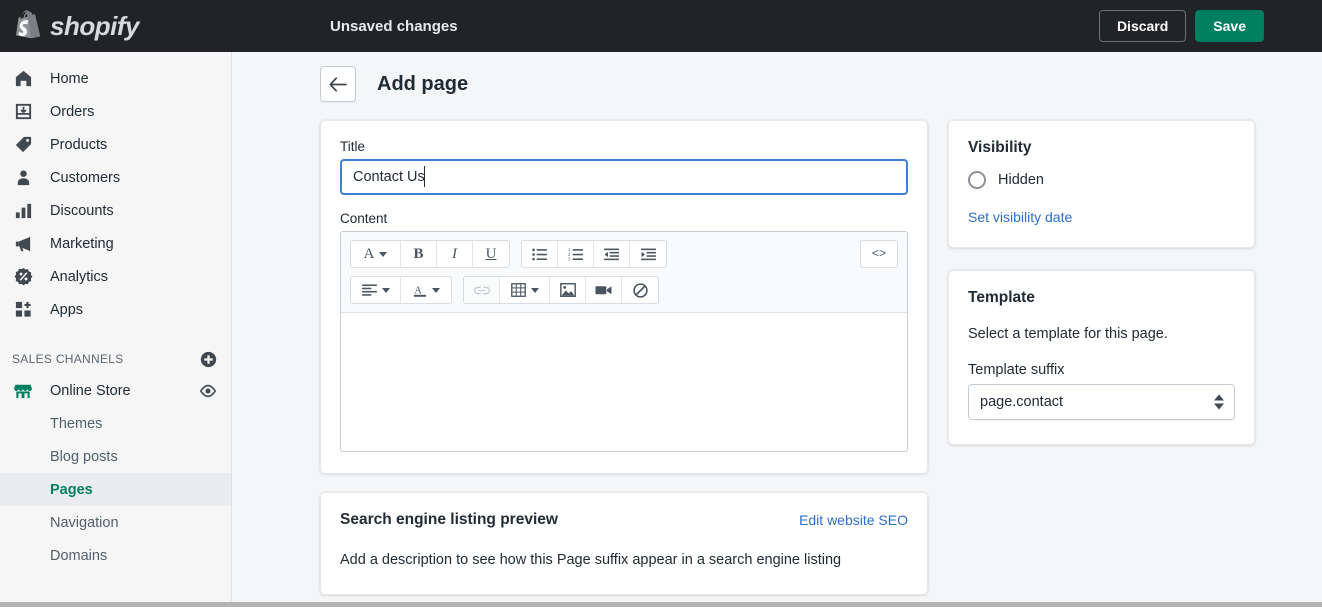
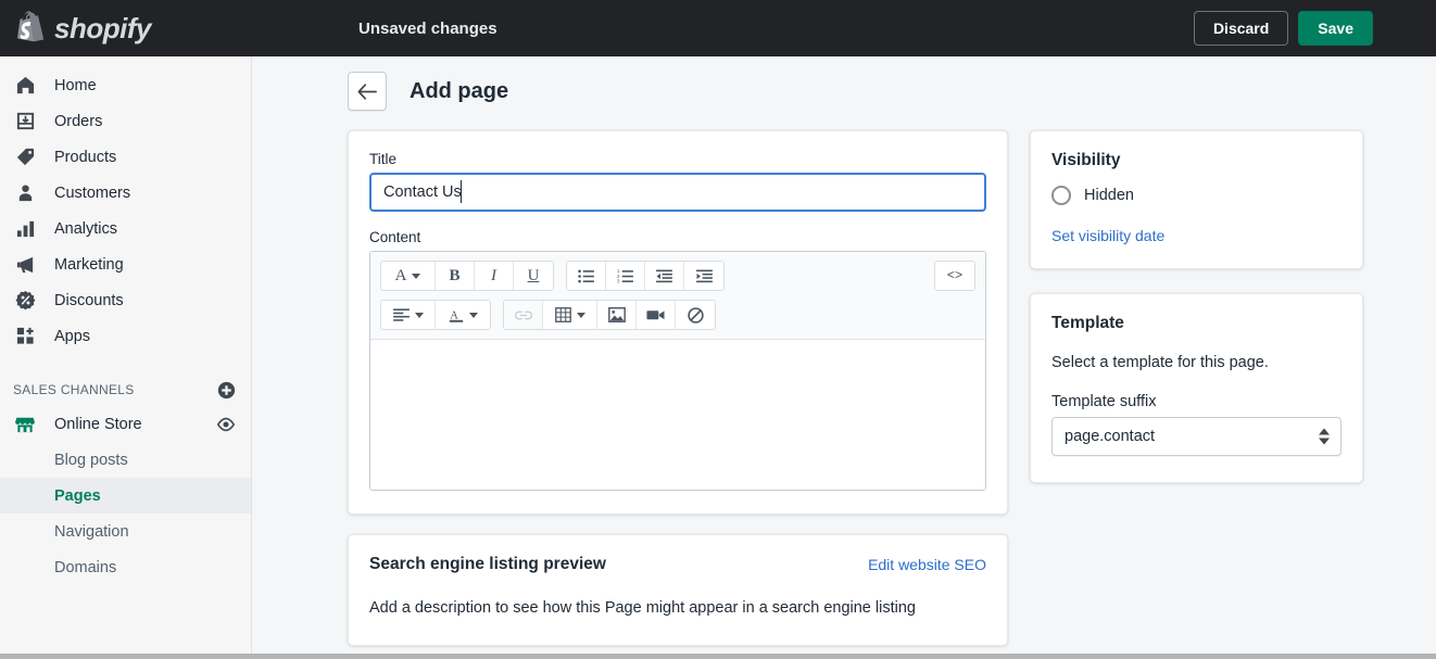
  shopify
  Unsaved changes
  Discard
  Save
  Home
  Orders
  Products
  Customers
- Discounts
+ Analytics
  Marketing
- Analytics
+ Discounts
  Apps
  SALES CHANNELS
  Online Store
- Themes
  Blog posts
  Pages
  Navigation
  Domains
  Add page
  Title
  Contact Us
  Content
  A
  B
  I
  U
  <>
  A
  Search engine listing preview
  Edit website SEO
- Add a description to see how this Page suffix appear in a search engine listing
+ Add a description to see how this Page might appear in a search engine listing
  Visibility
  Hidden
  Set visibility date
  Template
  Select a template for this page.
  Template suffix
  page.contact
